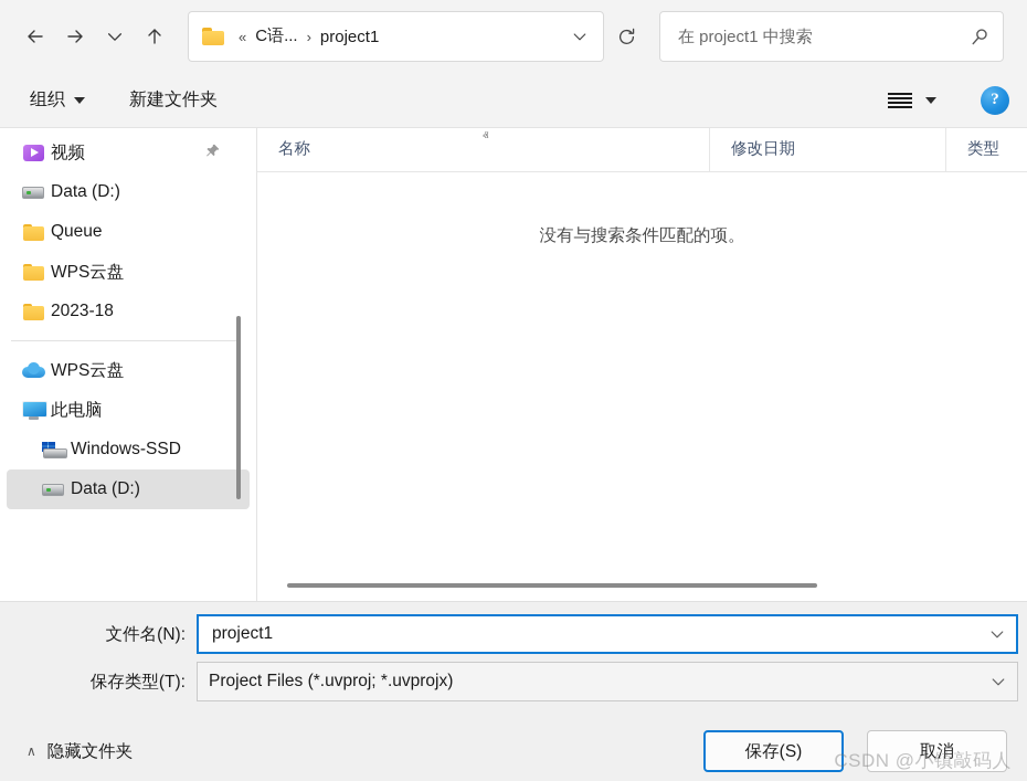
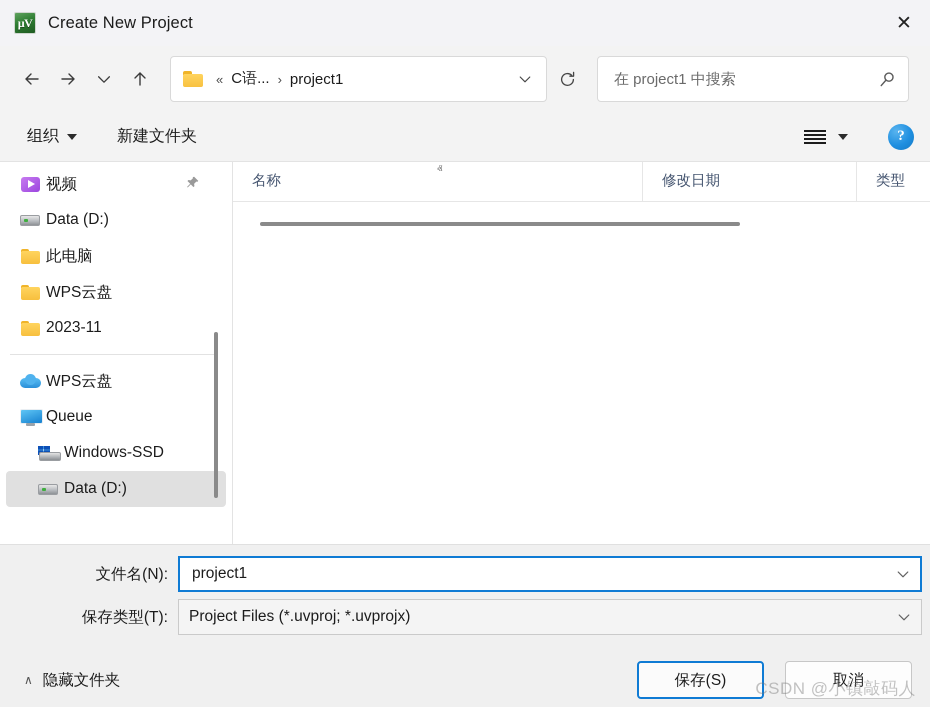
+ µV
+ Create New Project
+ ✕
  «
  C语...
  ›
  project1
  在 project1 中搜索
  组织
  新建文件夹
  ?
  视频
  Data (D:)
- Queue
+ 此电脑
  WPS云盘
- 2023-18
+ 2023-11
  WPS云盘
- 此电脑
+ Queue
  Windows-SSD
  Data (D:)
  名称
  ⱏ
  修改日期
  类型
- 没有与搜索条件匹配的项。
  文件名(N):
  project1
  保存类型(T):
  Project Files (*.uvproj; *.uvprojx)
  ∧
  隐藏文件夹
  保存(S)
  取消
  CSDN @小镇敲码人
